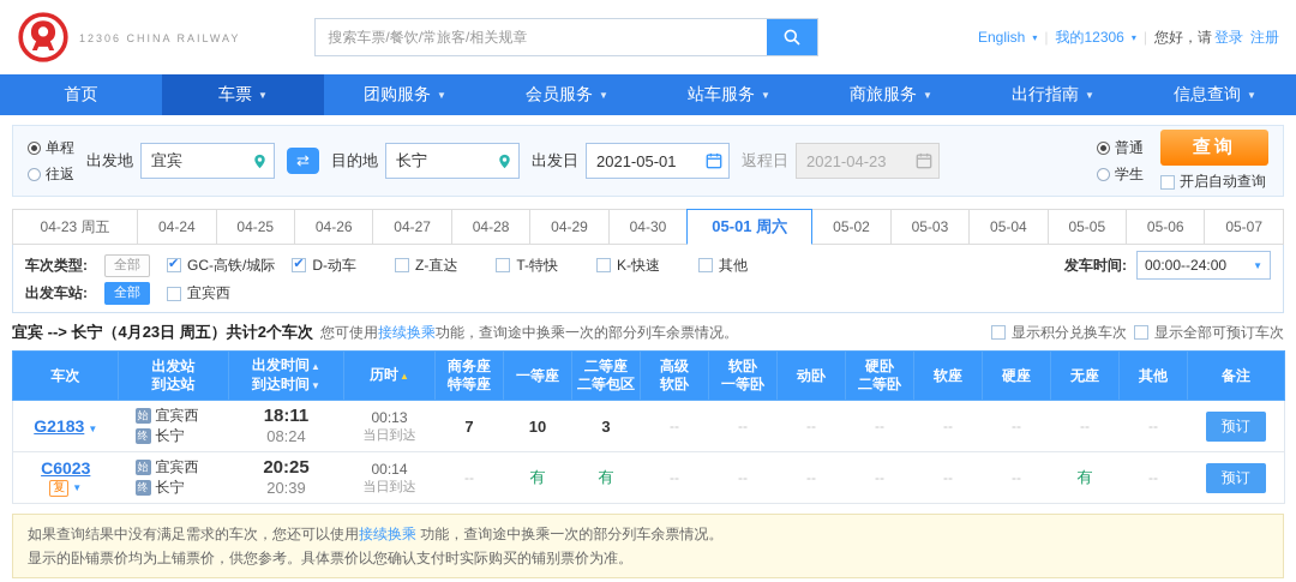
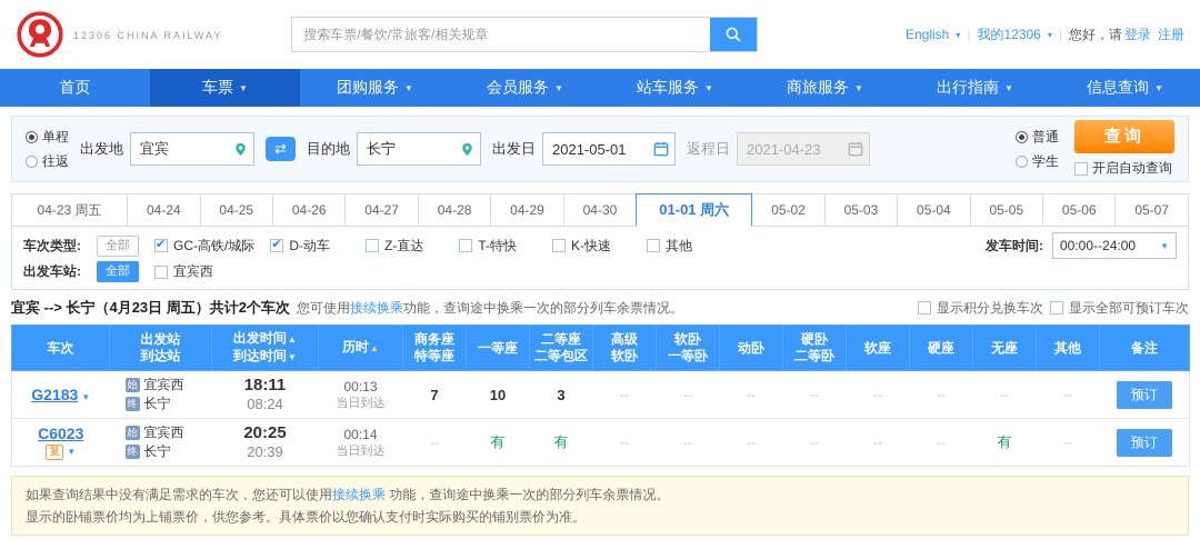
  12306 CHINA RAILWAY
  搜索车票/餐饮/常旅客/相关规章
  English
  ▾
  我的12306
  ▾
  |
  您好，请
  登录
  注册
  首页
  车票
  ▼
  团购服务
  ▼
  会员服务
  ▼
  站车服务
  ▼
  商旅服务
  ▼
  出行指南
  ▼
  信息查询
  ▼
  单程
  往返
  出发地
  宜宾
  ⇄
  目的地
  长宁
  出发日
  2021-05-01
  返程日
  2021-04-23
  普通
  学生
  查询
  开启自动查询
  04-23 周五
  04-24
  04-25
  04-26
  04-27
  04-28
  04-29
  04-30
- 05-01 周六
+ 01-01 周六
  05-02
  05-03
  05-04
  05-05
  05-06
  05-07
  车次类型:
  全部
  GC-高铁/城际
  D-动车
  Z-直达
  T-特快
  K-快速
  其他
  发车时间:
  00:00--24:00
  ▼
  出发车站:
  全部
  宜宾西
  宜宾 --> 长宁（4月23日 周五）共计2个车次
  您可使用接续换乘功能，查询途中换乘一次的部分列车余票情况。
  显示积分兑换车次
  显示全部可预订车次
  车次	出发站到达站	出发时间▲ 到达时间▼	历时▲	商务座特等座	一等座	二等座二等包区	高级软卧	软卧一等卧	动卧	硬卧二等卧	软座	硬座	无座	其他	备注
  G2183 ▼	始 宜宾西 终 长宁	18:11 08:24	00:13 当日到达	7	10	3	--	--	--	--	--	--	--	--	预订
  C6023 复 ▼	始 宜宾西 终 长宁	20:25 20:39	00:14 当日到达	--	有	有	--	--	--	--	--	--	有	--	预订
  如果查询结果中没有满足需求的车次，您还可以使用接续换乘 功能，查询途中换乘一次的部分列车余票情况。
  显示的卧铺票价均为上铺票价，供您参考。具体票价以您确认支付时实际购买的铺别票价为准。
